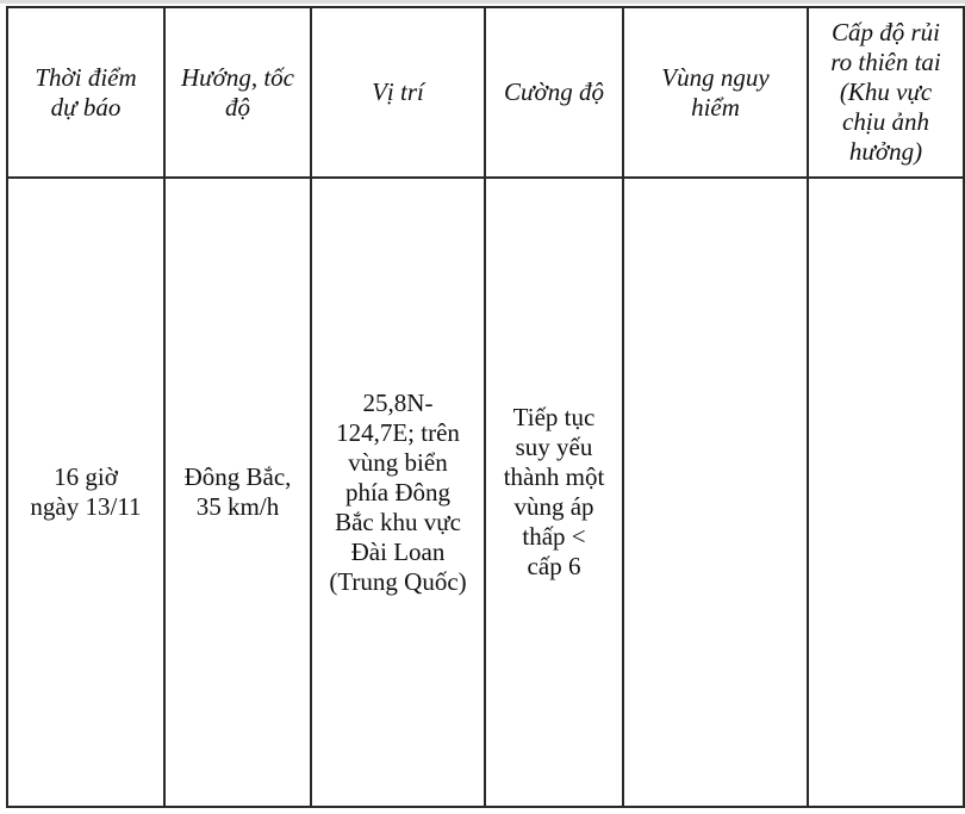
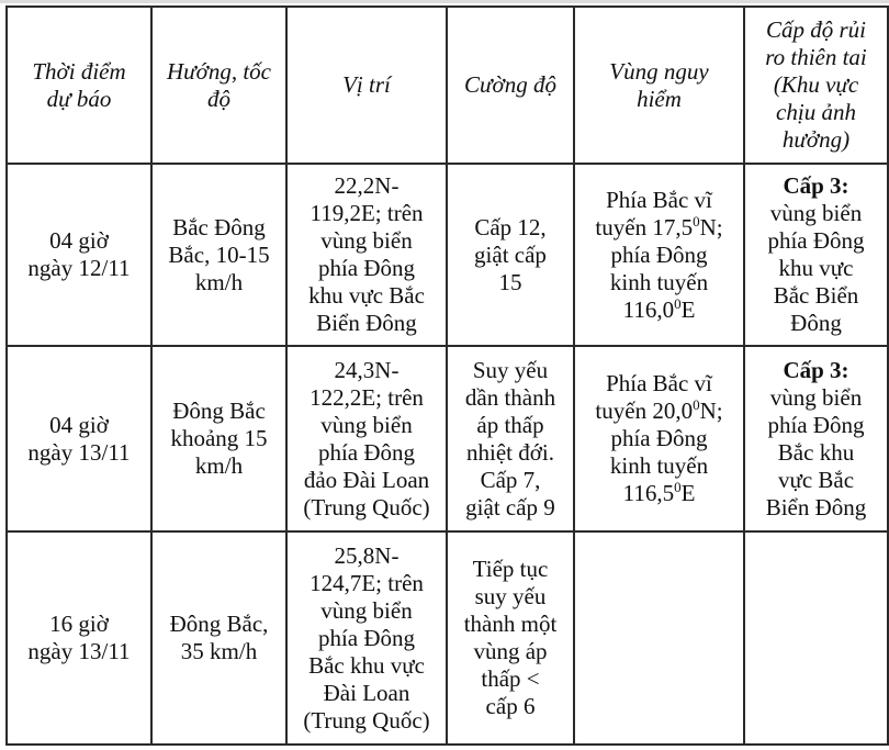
  Thời điểm dự báo	Hướng, tốc độ	Vị trí	Cường độ	Vùng nguy hiểm	Cấp độ rủi ro thiên tai (Khu vực chịu ảnh hưởng)
+ 04 giờ ngày 12/11	Bắc Đông Bắc, 10-15 km/h	22,2N- 119,2E; trên vùng biển phía Đông khu vực Bắc Biển Đông	Cấp 12, giật cấp 15	Phía Bắc vĩ tuyến 17,50N; phía Đông kinh tuyến 116,00E	Cấp 3: vùng biển phía Đông khu vực Bắc Biển Đông
+ 04 giờ ngày 13/11	Đông Bắc khoảng 15 km/h	24,3N- 122,2E; trên vùng biển phía Đông đảo Đài Loan (Trung Quốc)	Suy yếu dần thành áp thấp nhiệt đới. Cấp 7, giật cấp 9	Phía Bắc vĩ tuyến 20,00N; phía Đông kinh tuyến 116,50E	Cấp 3: vùng biển phía Đông Bắc khu vực Bắc Biển Đông
  16 giờ ngày 13/11	Đông Bắc, 35 km/h	25,8N- 124,7E; trên vùng biển phía Đông Bắc khu vực Đài Loan (Trung Quốc)	Tiếp tục suy yếu thành một vùng áp thấp < cấp 6
